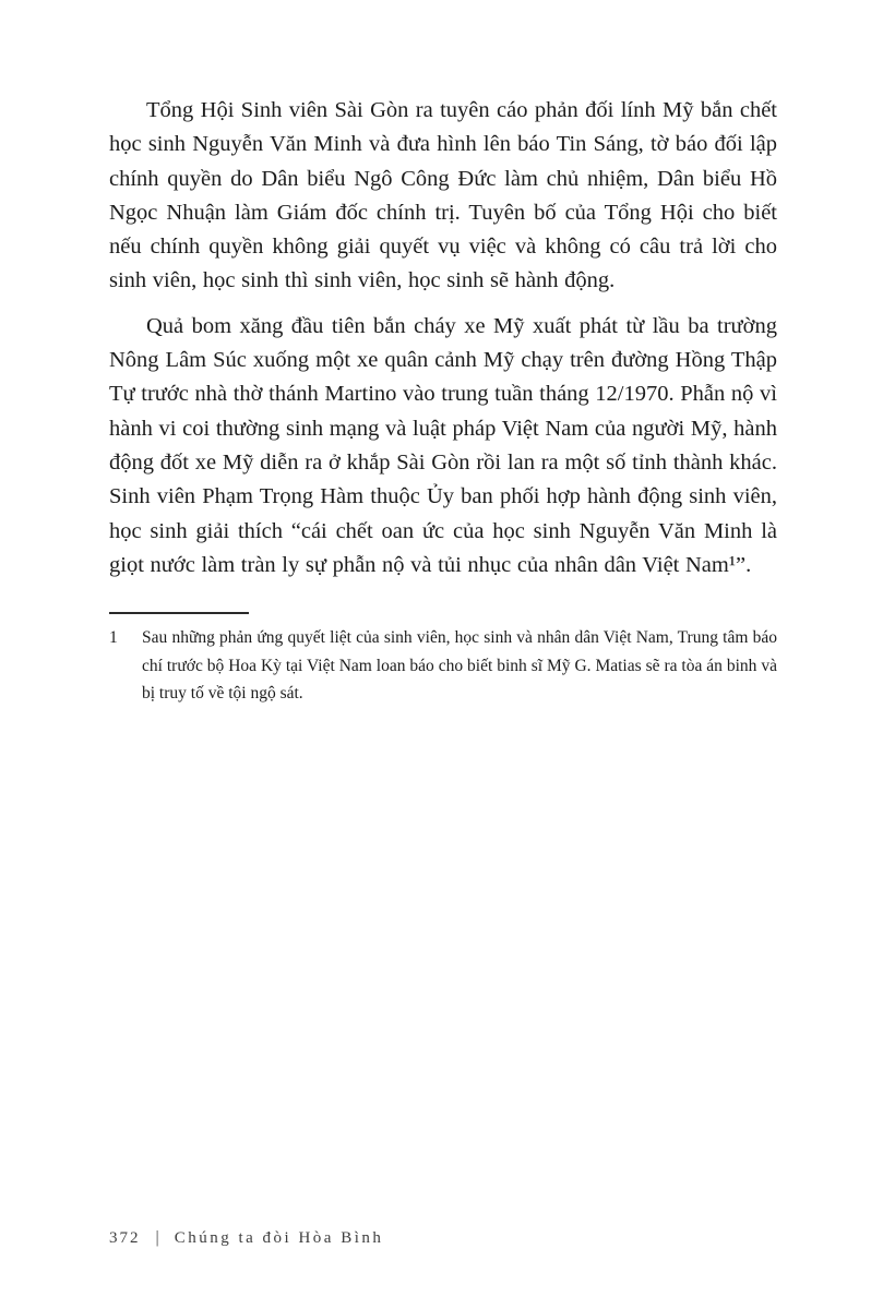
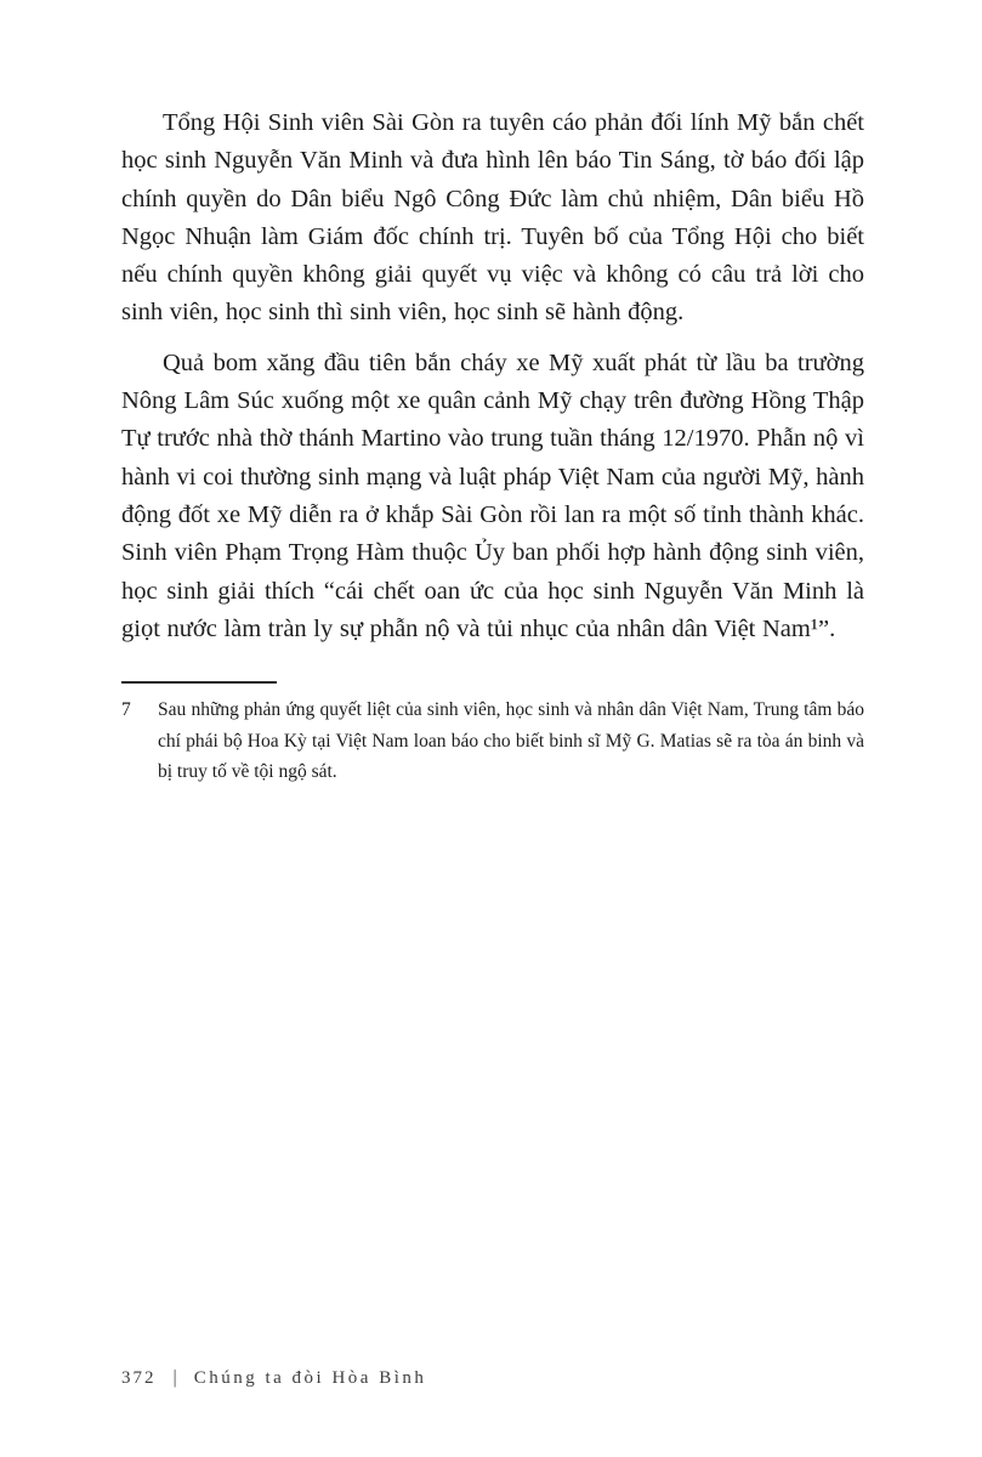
  Tổng Hội Sinh viên Sài Gòn ra tuyên cáo phản đối lính Mỹ bắn chết học sinh Nguyễn Văn Minh và đưa hình lên báo Tin Sáng, tờ báo đối lập chính quyền do Dân biểu Ngô Công Đức làm chủ nhiệm, Dân biểu Hồ Ngọc Nhuận làm Giám đốc chính trị. Tuyên bố của Tổng Hội cho biết nếu chính quyền không giải quyết vụ việc và không có câu trả lời cho sinh viên, học sinh thì sinh viên, học sinh sẽ hành động.
  Quả bom xăng đầu tiên bắn cháy xe Mỹ xuất phát từ lầu ba trường Nông Lâm Súc xuống một xe quân cảnh Mỹ chạy trên đường Hồng Thập Tự trước nhà thờ thánh Martino vào trung tuần tháng 12/1970. Phẫn nộ vì hành vi coi thường sinh mạng và luật pháp Việt Nam của người Mỹ, hành động đốt xe Mỹ diễn ra ở khắp Sài Gòn rồi lan ra một số tỉnh thành khác. Sinh viên Phạm Trọng Hàm thuộc Ủy ban phối hợp hành động sinh viên, học sinh giải thích “cái chết oan ức của học sinh Nguyễn Văn Minh là giọt nước làm tràn ly sự phẫn nộ và tủi nhục của nhân dân Việt Nam¹”.
- 1
+ 7
- Sau những phản ứng quyết liệt của sinh viên, học sinh và nhân dân Việt Nam, Trung tâm báo chí trước bộ Hoa Kỳ tại Việt Nam loan báo cho biết binh sĩ Mỹ G. Matias sẽ ra tòa án binh và bị truy tố về tội ngộ sát.
+ Sau những phản ứng quyết liệt của sinh viên, học sinh và nhân dân Việt Nam, Trung tâm báo chí phái bộ Hoa Kỳ tại Việt Nam loan báo cho biết binh sĩ Mỹ G. Matias sẽ ra tòa án binh và bị truy tố về tội ngộ sát.
  372
  |
  Chúng ta đòi Hòa Bình
